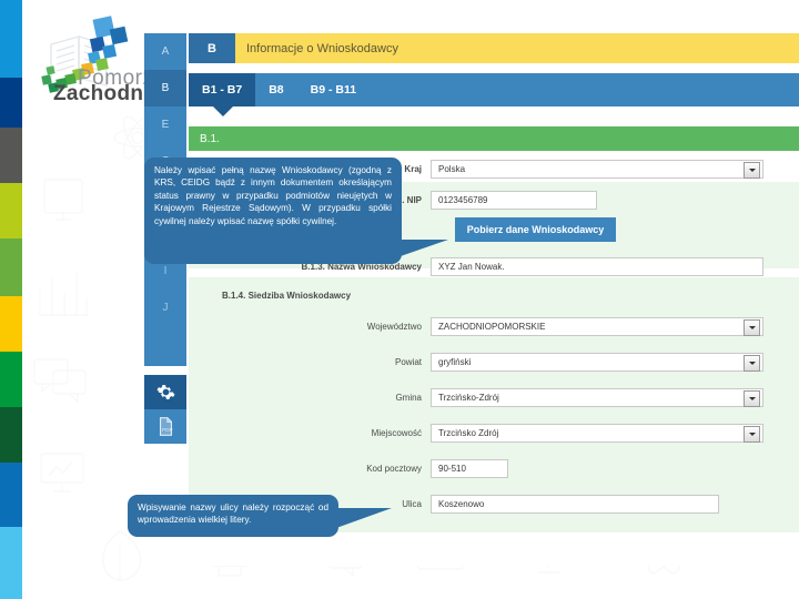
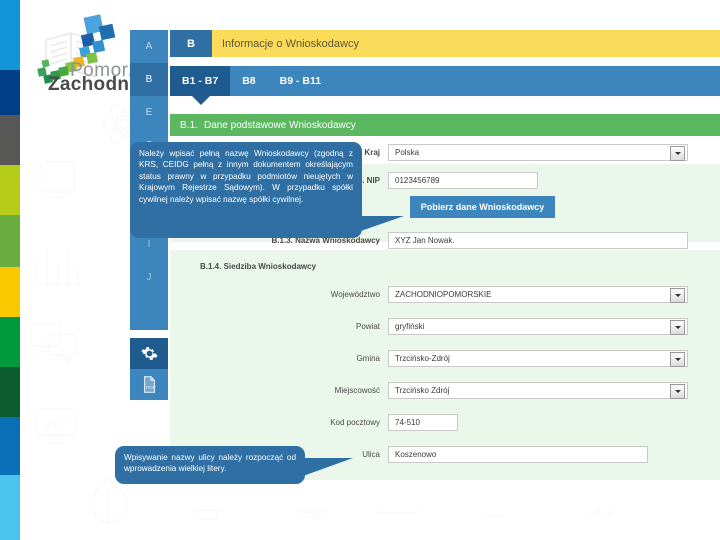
  Pomor
  Zachodn
  A
  B
  E
  I
  J
  B
  Informacje o Wnioskodawcy
  B1 - B7
  B8
  B9 - B11
  B.1.
+ Dane podstawowe Wnioskodawcy
  Polska
  0123456789
  B.1.3. Nazwa Wnioskodawcy
  XYZ Jan Nowak.
  B.1.4. Siedziba Wnioskodawcy
  Województwo
  ZACHODNIOPOMORSKIE
  Powiat
  gryfiński
  Gmina
  Trzcińsko-Zdrój
  Miejscowość
  Trzcińsko Zdrój
  Kod pocztowy
- 90-510
+ 74-510
  Ulica
  Koszenowo
  Pobierz dane Wnioskodawcy
- Należy wpisać pełną nazwę Wnioskodawcy (zgodną z KRS, CEIDG bądź z innym dokumentem określającym status prawny w przypadku podmiotów nieujętych w Krajowym Rejestrze Sądowym). W przypadku spółki cywilnej należy wpisać nazwę spółki cywilnej.
+ Należy wpisać pełną nazwę Wnioskodawcy (zgodną z KRS, CEIDG pełną z innym dokumentem określającym status prawny w przypadku podmiotów nieujętych w Krajowym Rejestrze Sądowym). W przypadku spółki cywilnej należy wpisać nazwę spółki cywilnej.
  Wpisywanie nazwy ulicy należy rozpocząć od wprowadzenia wielkiej litery.
